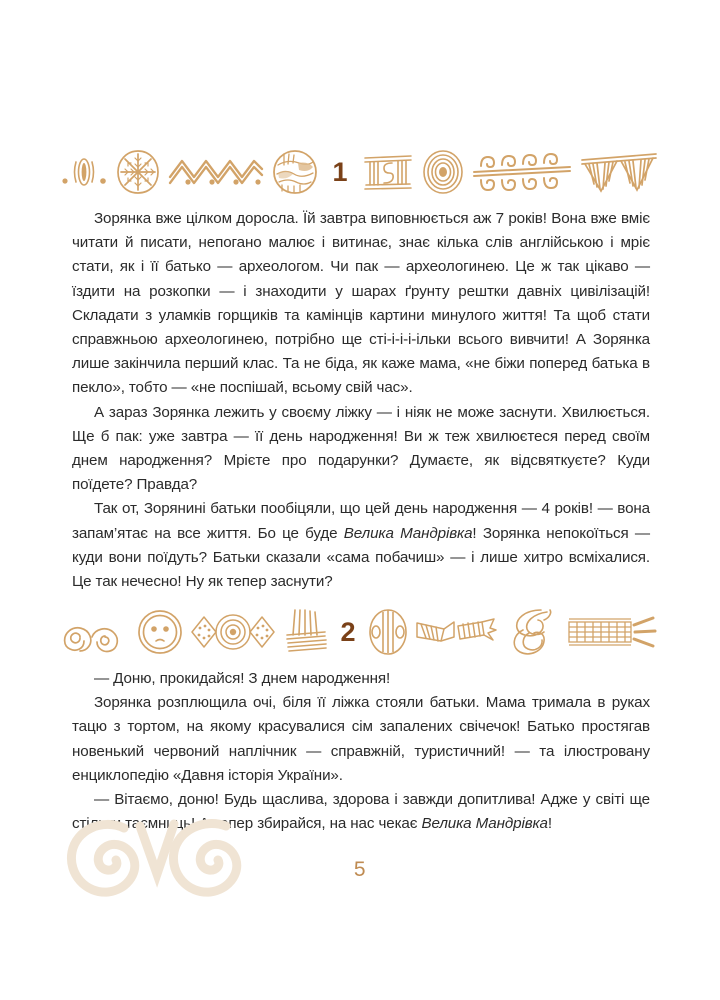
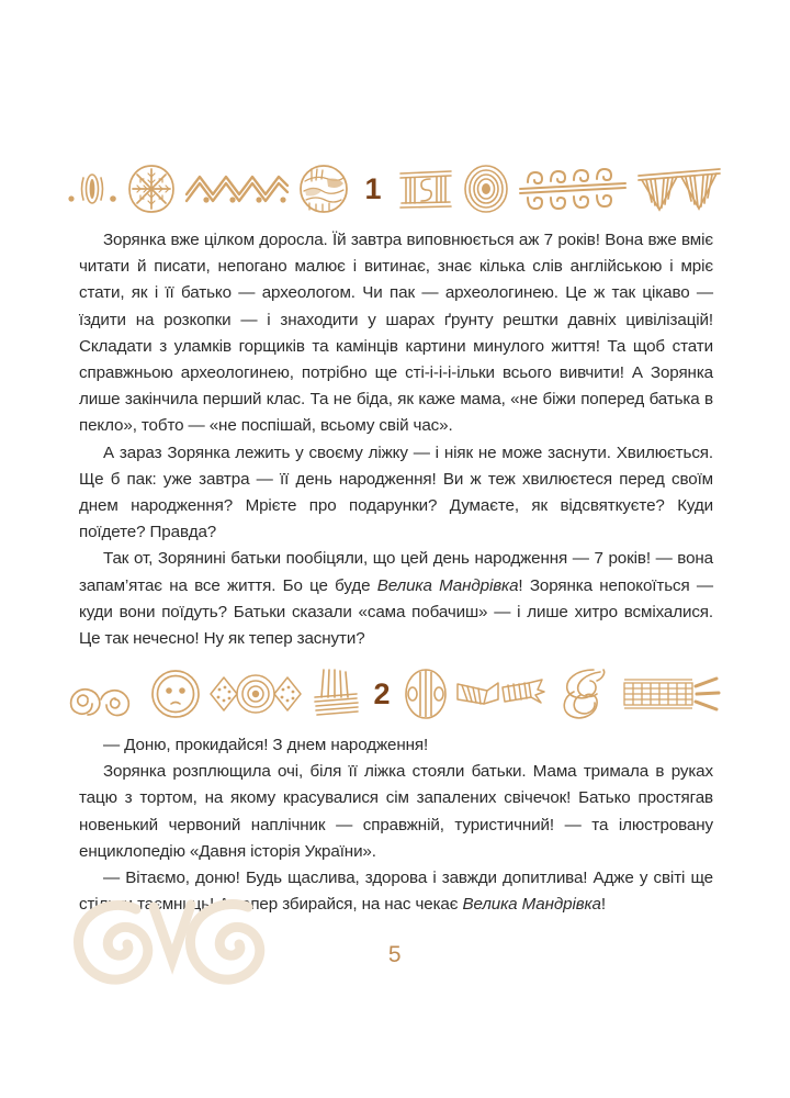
  1
  Зорянка вже цілком доросла. Їй завтра виповнюється аж 7 років! Вона вже вміє читати й писати, непогано малює і витинає, знає кілька слів англійською і мріє стати, як і її батько — археологом. Чи пак — археологинею. Це ж так цікаво — їздити на розкопки — і знаходити у шарах ґрунту рештки давніх цивілізацій! Складати з уламків горщиків та камінців картини минулого життя! Та щоб стати справжньою археологинею, потрібно ще сті-і-і-і-ільки всього вивчити! А Зорянка лише закінчила перший клас. Та не біда, як каже мама, «не біжи поперед батька в пекло», тобто — «не поспішай, всьому свій час».
  А зараз Зорянка лежить у своєму ліжку — і ніяк не може заснути. Хвилюється. Ще б пак: уже завтра — її день народження! Ви ж теж хвилюєтеся перед своїм днем народження? Мрієте про подарунки? Думаєте, як відсвяткуєте? Куди поїдете? Правда?
- Так от, Зорянині батьки пообіцяли, що цей день народження — 4 років! — вона запам’ятає на все життя. Бо це буде Велика Мандрівка! Зорянка непокоїться — куди вони поїдуть? Батьки сказали «сама побачиш» — і лише хитро всміхалися. Це так нечесно! Ну як тепер заснути?
+ Так от, Зорянині батьки пообіцяли, що цей день народження — 7 років! — вона запам’ятає на все життя. Бо це буде Велика Мандрівка! Зорянка непокоїться — куди вони поїдуть? Батьки сказали «сама побачиш» — і лише хитро всміхалися. Це так нечесно! Ну як тепер заснути?
  2
  — Доню, прокидайся! З днем народження!
  Зорянка розплющила очі, біля її ліжка стояли батьки. Мама тримала в руках тацю з тортом, на якому красувалися сім запалених свічечок! Батько простягав новенький червоний наплічник — справжній, туристичний! — та ілюстровану енциклопедію «Давня історія України».
  — Вітаємо, доню! Будь щаслива, здорова і завжди допитлива! Адже у світі ще сті таємнцьпер збирайся, на нас чекає Велика Мандрівка!
  5
